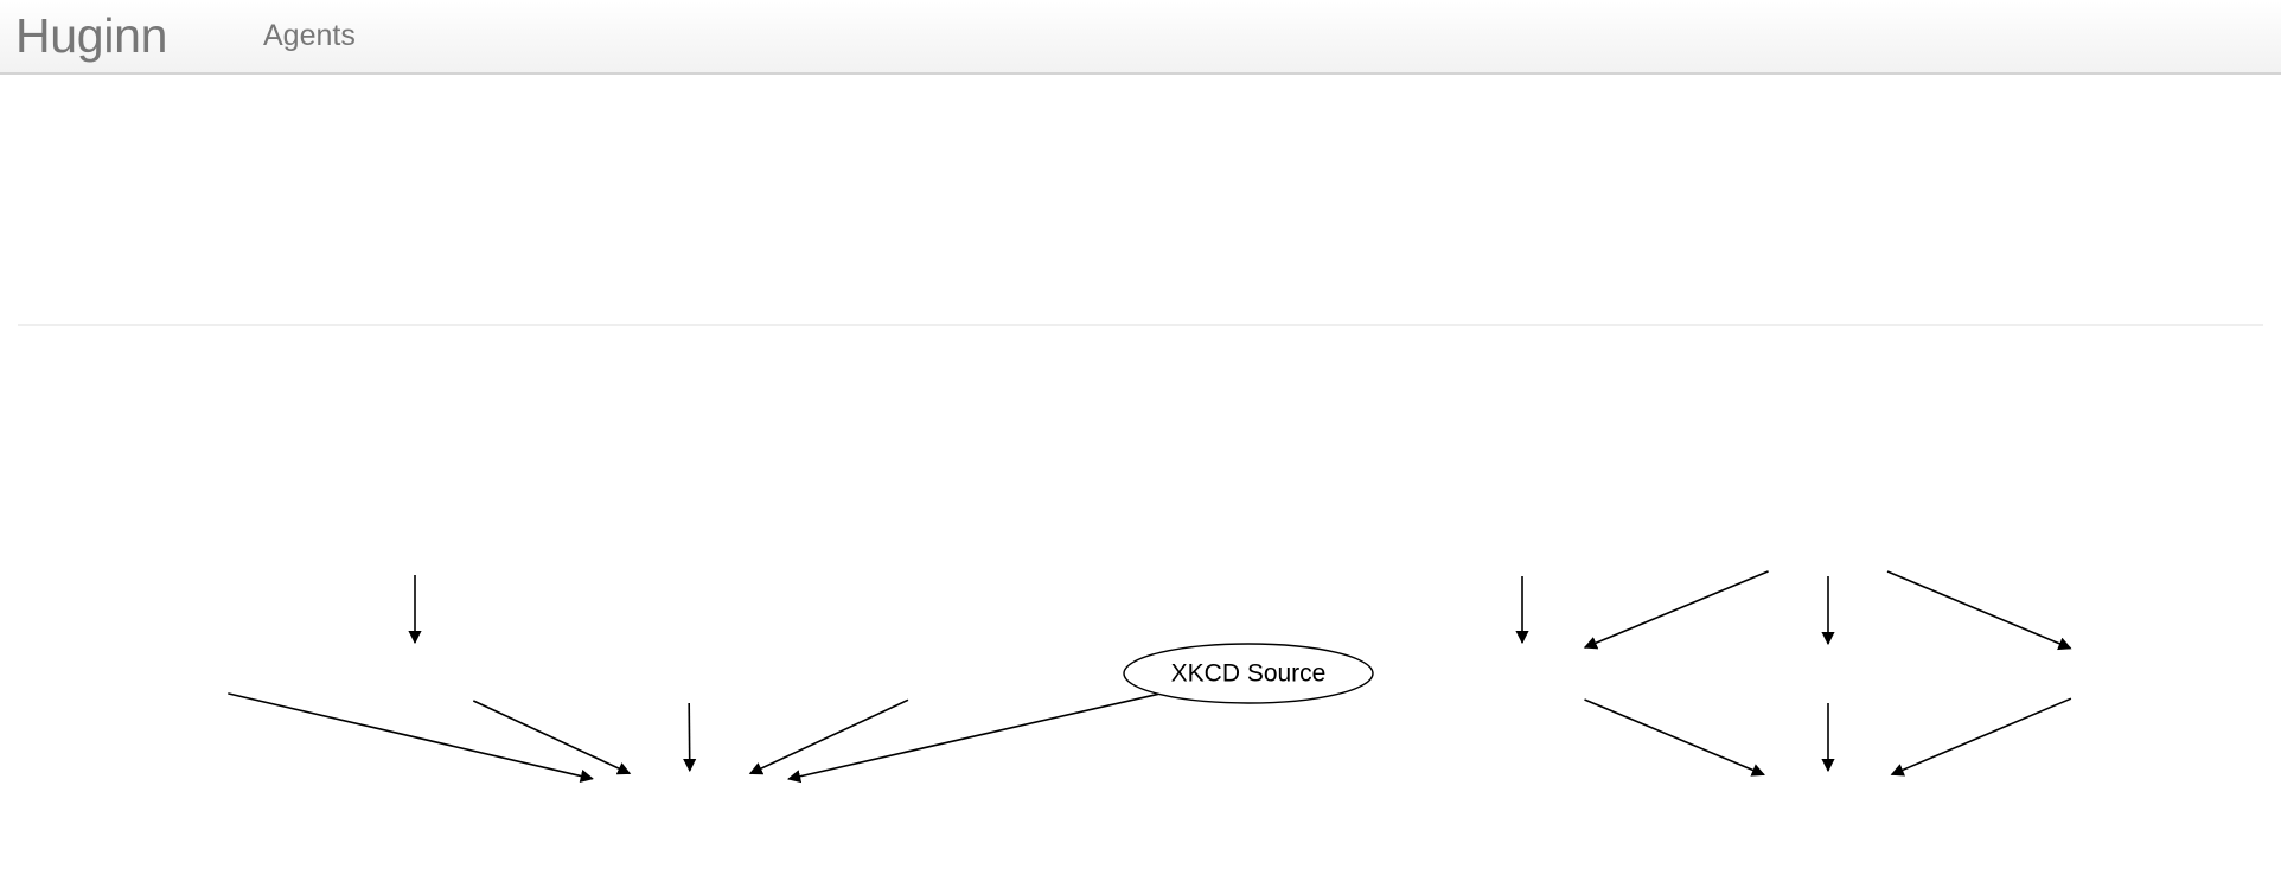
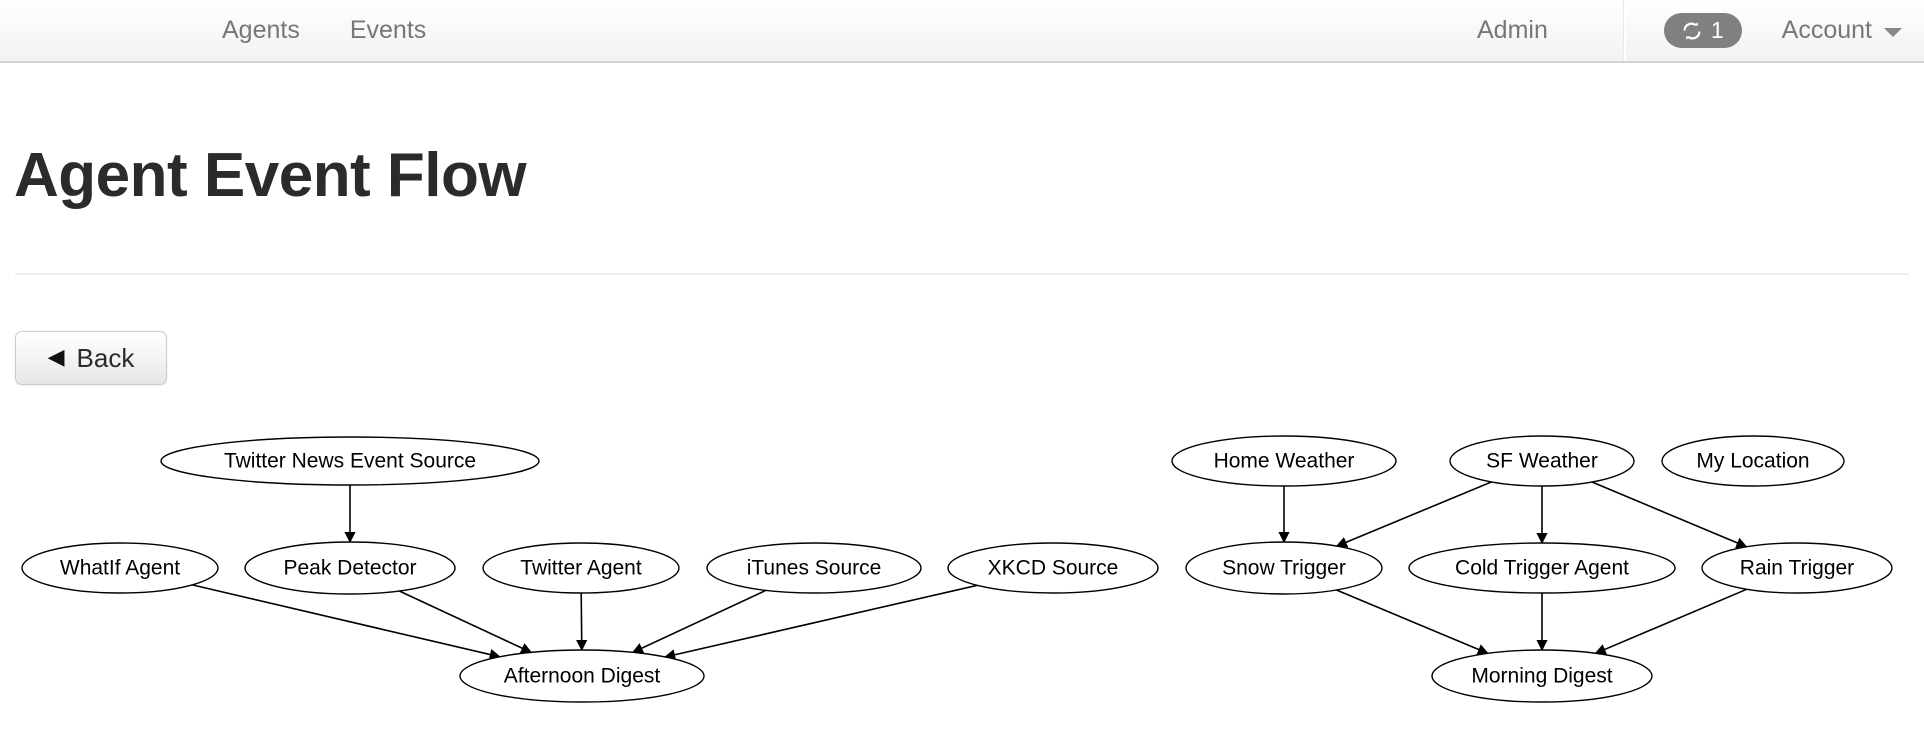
- Huginn
  Agents
+ Events
+ Admin
+ 1
+ Account
+ Agent Event Flow
+ ◀
+ Back
+ Twitter News Event Source
+ Home Weather
+ SF Weather
+ My Location
+ WhatIf Agent
+ Peak Detector
+ Twitter Agent
+ iTunes Source
  XKCD Source
+ Snow Trigger
+ Cold Trigger Agent
+ Rain Trigger
+ Afternoon Digest
+ Morning Digest
